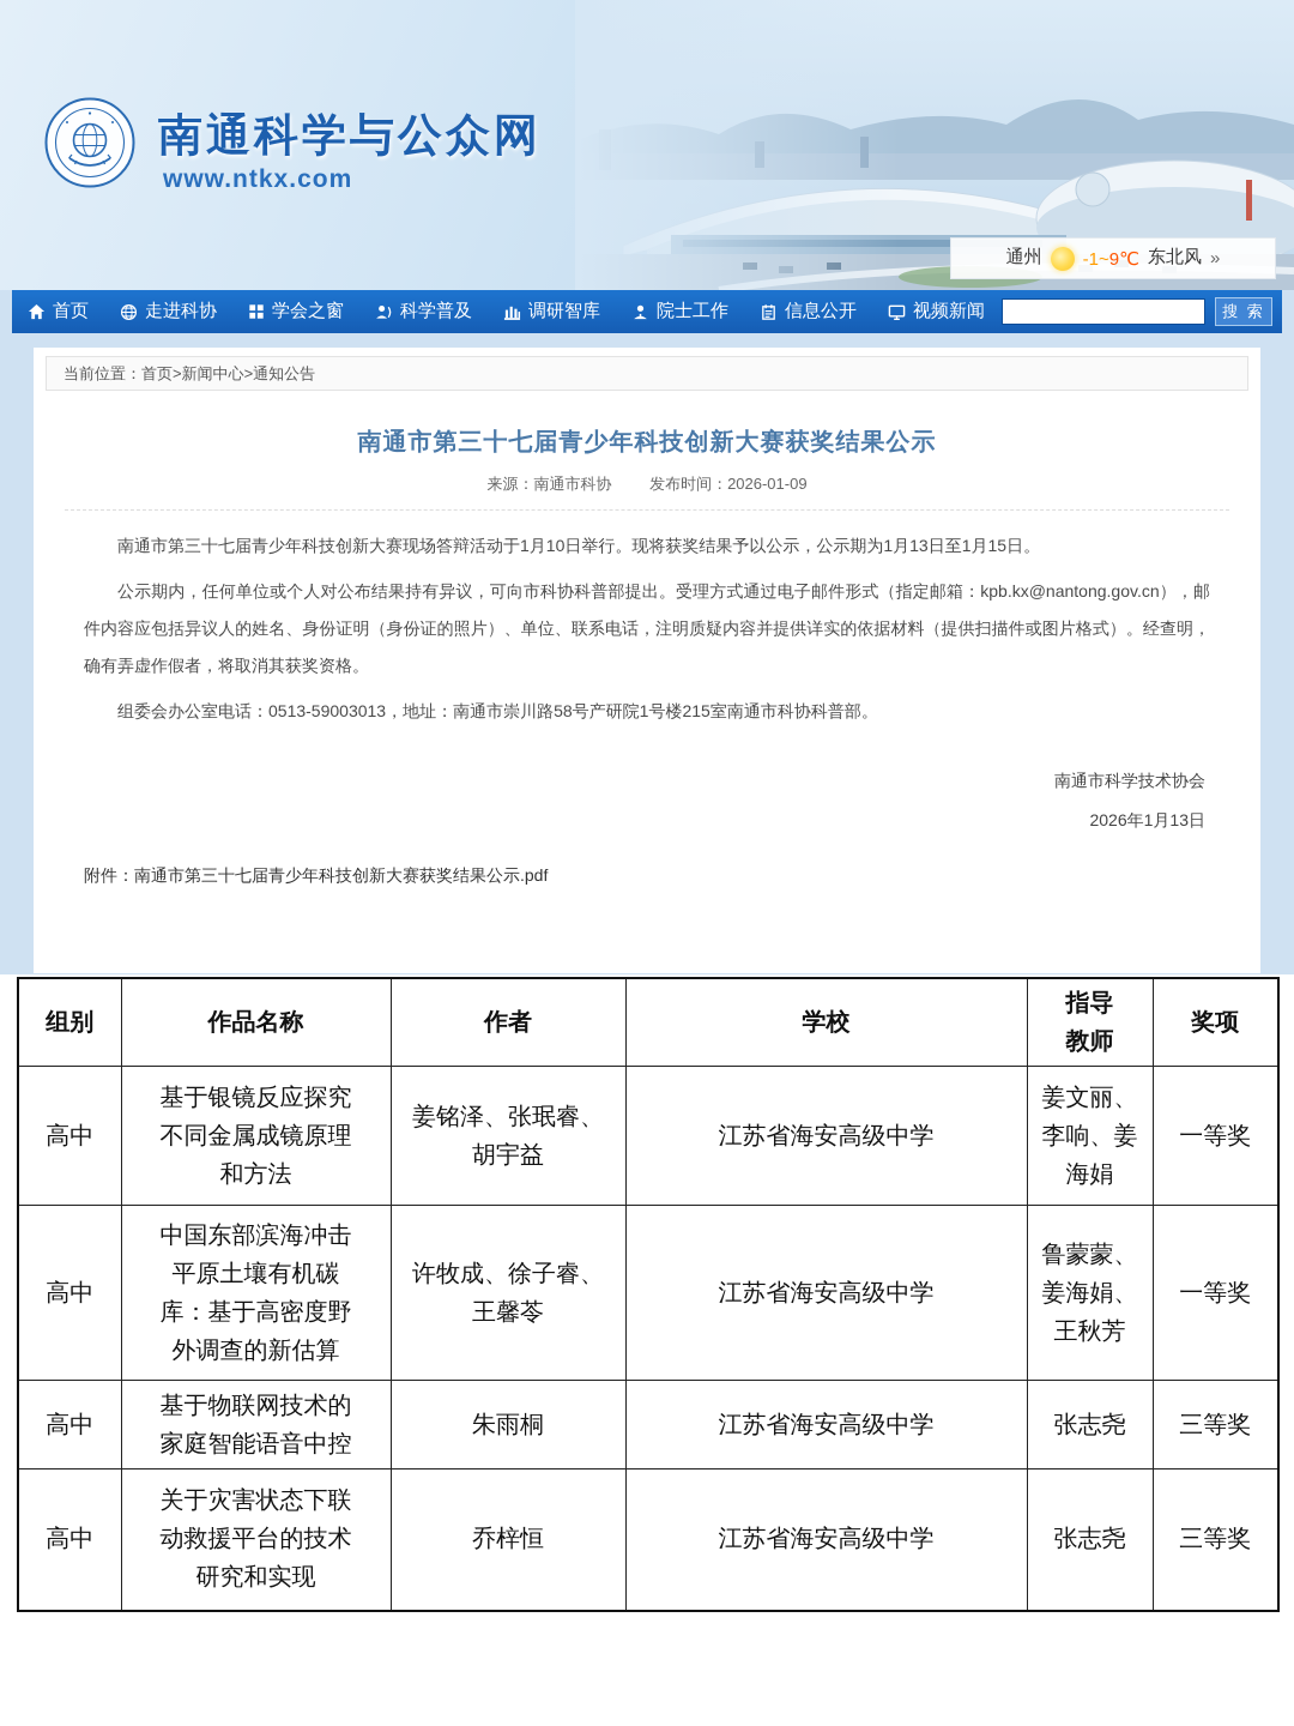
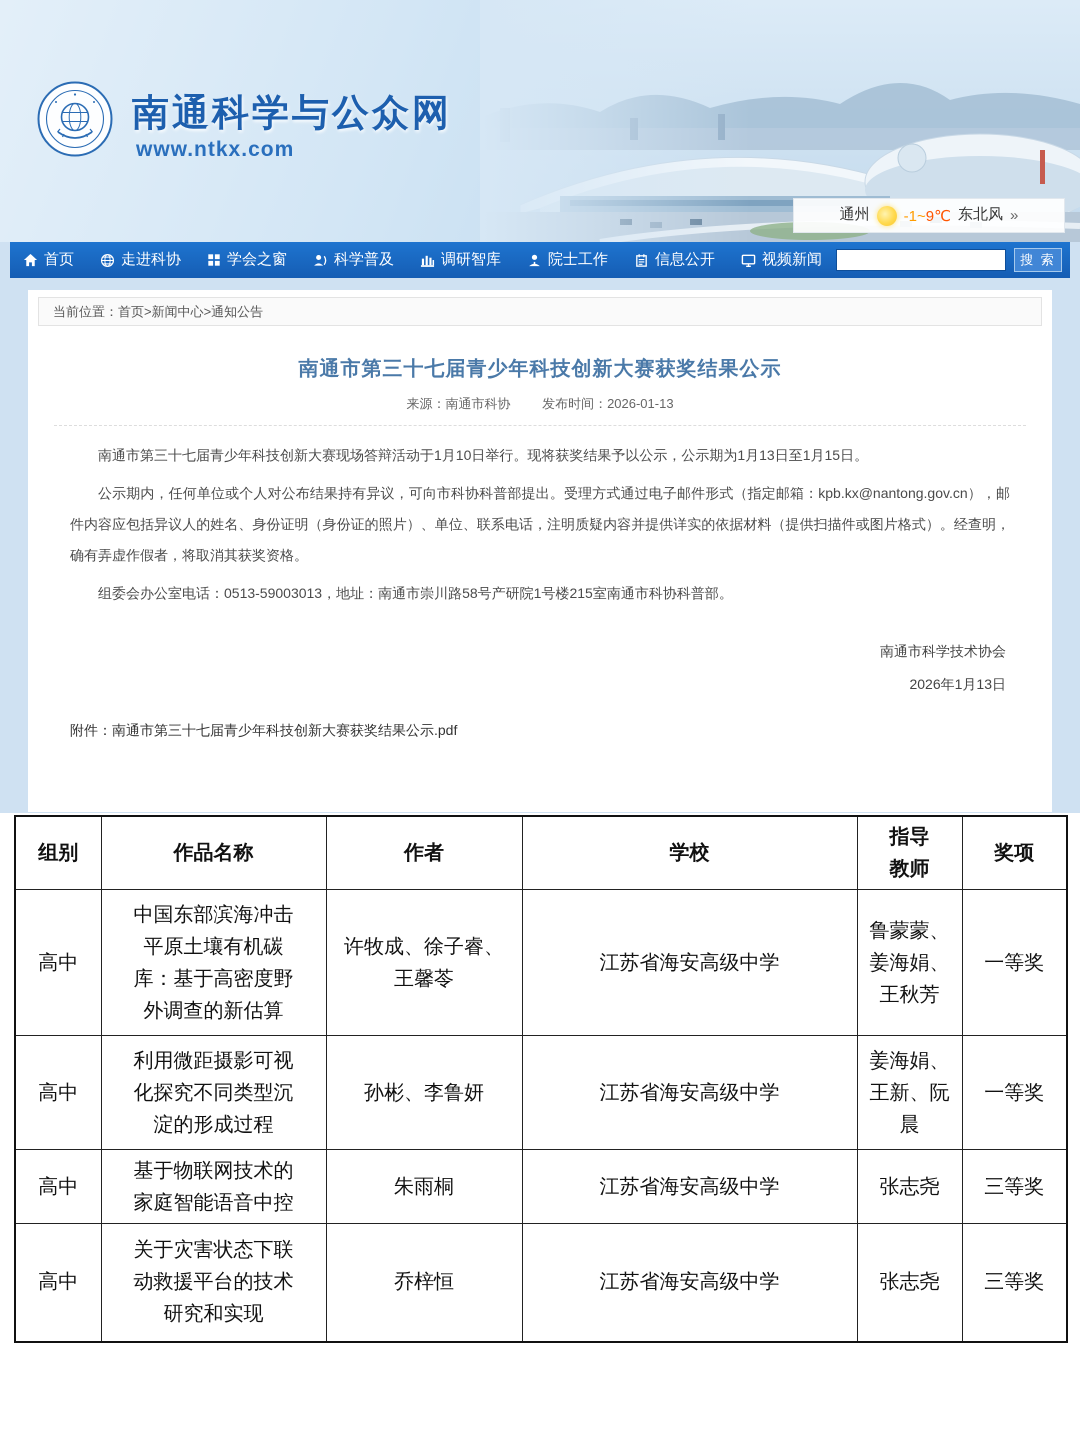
  南通科学与公众网
  www.ntkx.com
  通州
  -1~9℃
  东北风
  »
  首页
  走进科协
  学会之窗
  科学普及
  调研智库
  院士工作
  信息公开
  视频新闻
  搜 索
  当前位置：首页>新闻中心>通知公告
  南通市第三十七届青少年科技创新大赛获奖结果公示
- 来源：南通市科协 发布时间：2026-01-09
+ 来源：南通市科协 发布时间：2026-01-13
  南通市第三十七届青少年科技创新大赛现场答辩活动于1月10日举行。现将获奖结果予以公示，公示期为1月13日至1月15日。
  公示期内，任何单位或个人对公布结果持有异议，可向市科协科普部提出。受理方式通过电子邮件形式（指定邮箱：kpb.kx@nantong.gov.cn），邮件内容应包括异议人的姓名、身份证明（身份证的照片）、单位、联系电话，注明质疑内容并提供详实的依据材料（提供扫描件或图片格式）。经查明，确有弄虚作假者，将取消其获奖资格。
  组委会办公室电话：0513-59003013，地址：南通市崇川路58号产研院1号楼215室南通市科协科普部。
  南通市科学技术协会
  2026年1月13日
  附件：南通市第三十七届青少年科技创新大赛获奖结果公示.pdf
  组别	作品名称	作者	学校	指导教师	奖项
- 高中	基于银镜反应探究不同金属成镜原理和方法	姜铭泽、张珉睿、胡宇益	江苏省海安高级中学	姜文丽、李响、姜海娟	一等奖
  高中	中国东部滨海冲击平原土壤有机碳库：基于高密度野外调查的新估算	许牧成、徐子睿、王馨苓	江苏省海安高级中学	鲁蒙蒙、姜海娟、王秋芳	一等奖
+ 高中	利用微距摄影可视化探究不同类型沉淀的形成过程	孙彬、李鲁妍	江苏省海安高级中学	姜海娟、王新、阮晨	一等奖
  高中	基于物联网技术的家庭智能语音中控	朱雨桐	江苏省海安高级中学	张志尧	三等奖
  高中	关于灾害状态下联动救援平台的技术研究和实现	乔梓恒	江苏省海安高级中学	张志尧	三等奖
